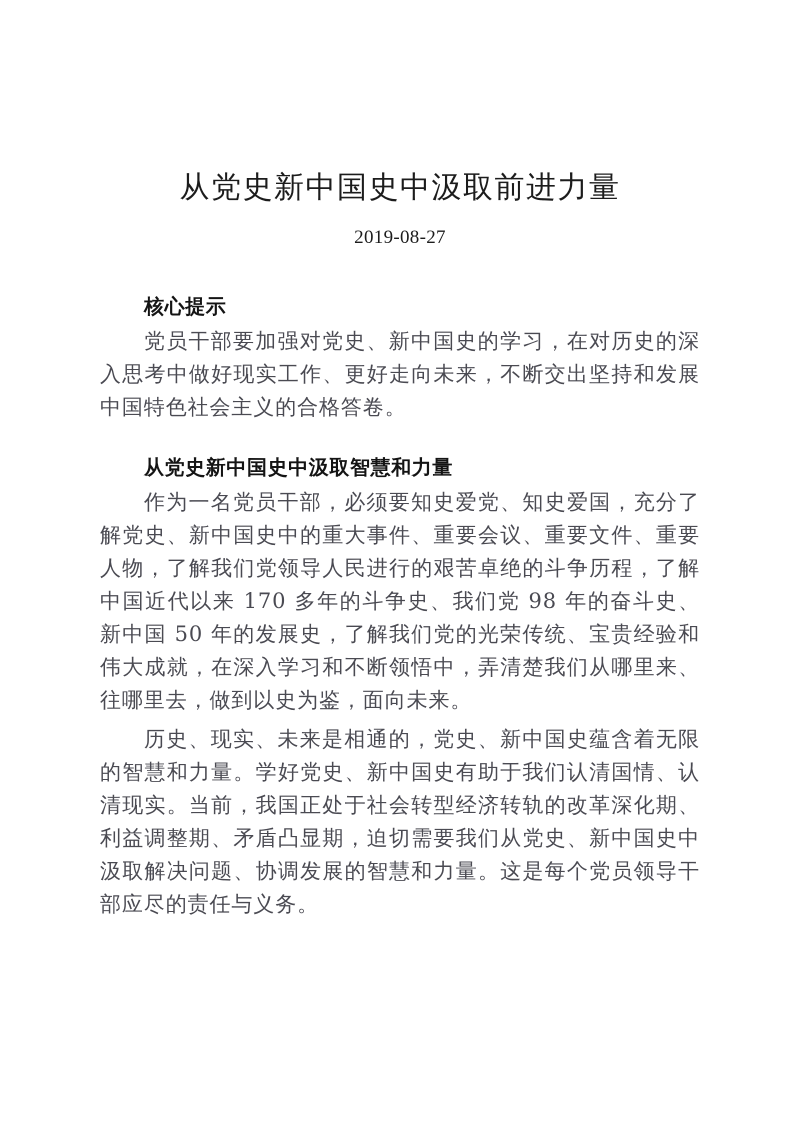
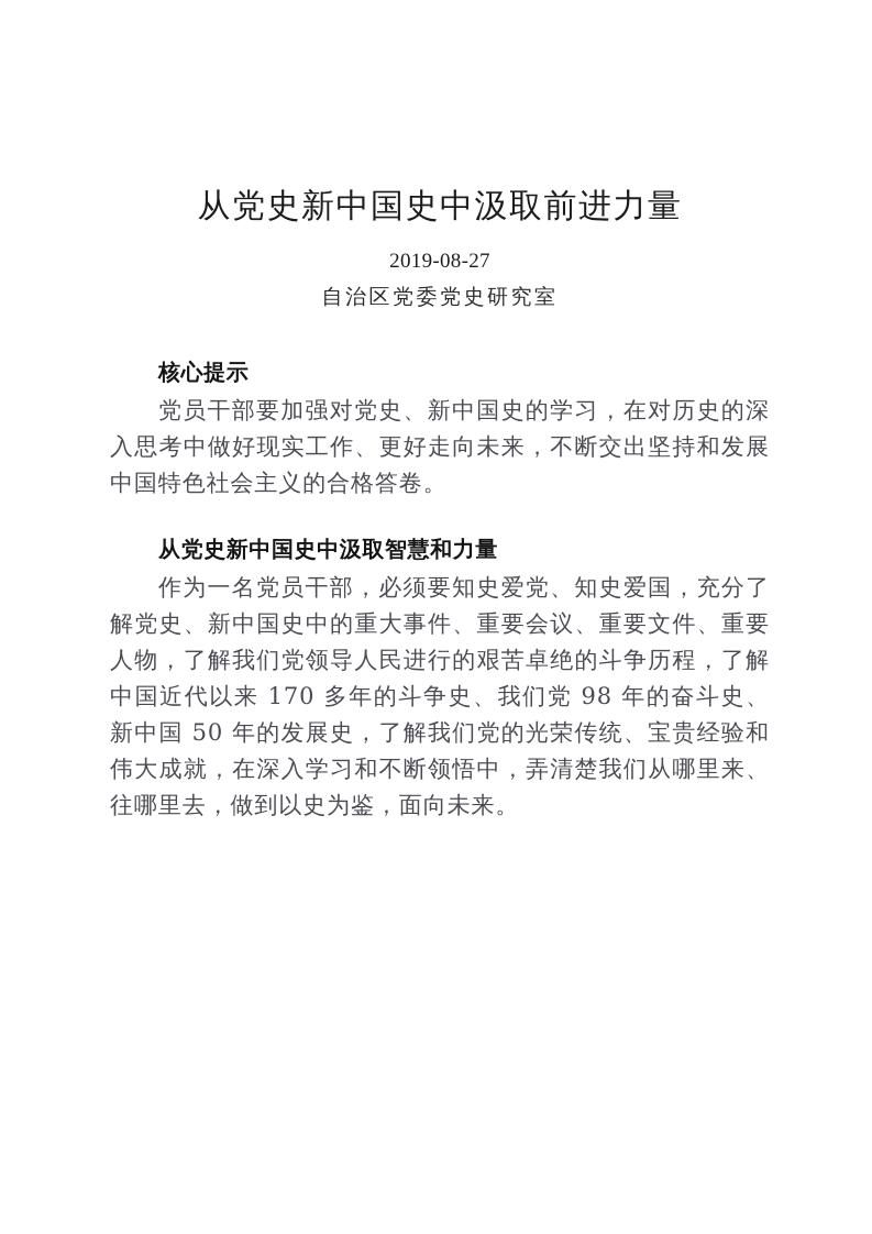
  从党史新中国史中汲取前进力量
  2019-08-27
+ 自治区党委党史研究室
  核心提示
  党员干部要加强对党史、新中国史的学习，在对历史的深入思考中做好现实工作、更好走向未来，不断交出坚持和发展中国特色社会主义的合格答卷。
  从党史新中国史中汲取智慧和力量
  作为一名党员干部，必须要知史爱党、知史爱国，充分了解党史、新中国史中的重大事件、重要会议、重要文件、重要人物，了解我们党领导人民进行的艰苦卓绝的斗争历程，了解中国近代以来 170 多年的斗争史、我们党 98 年的奋斗史、新中国 50 年的发展史，了解我们党的光荣传统、宝贵经验和伟大成就，在深入学习和不断领悟中，弄清楚我们从哪里来、往哪里去，做到以史为鉴，面向未来。
- 历史、现实、未来是相通的，党史、新中国史蕴含着无限的智慧和力量。学好党史、新中国史有助于我们认清国情、认清现实。当前，我国正处于社会转型经济转轨的改革深化期、利益调整期、矛盾凸显期，迫切需要我们从党史、新中国史中汲取解决问题、协调发展的智慧和力量。这是每个党员领导干部应尽的责任与义务。
